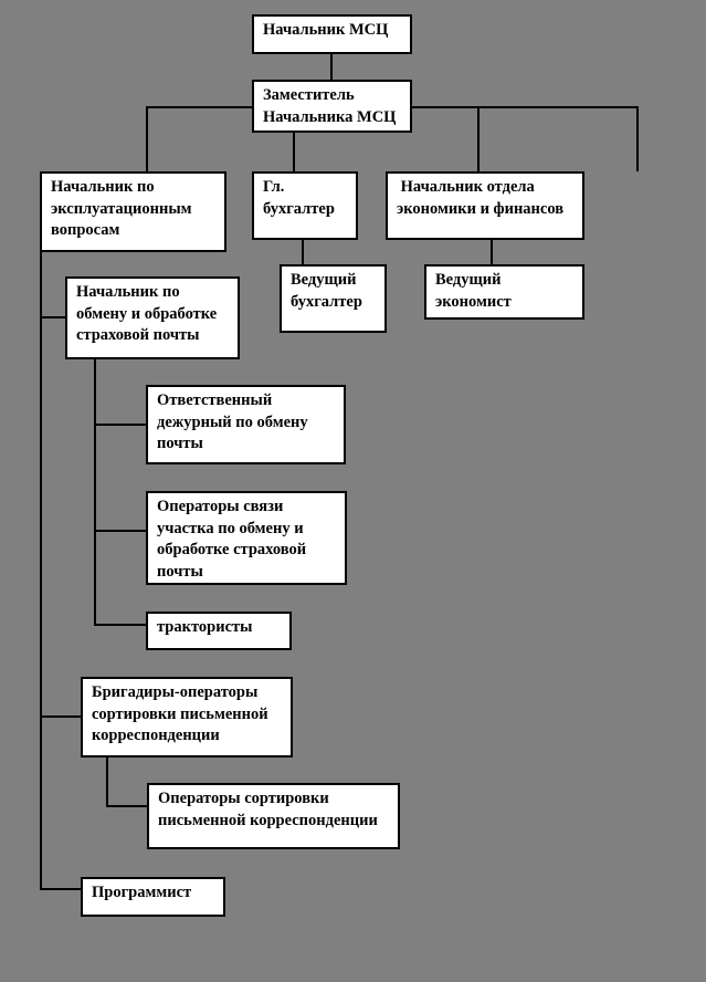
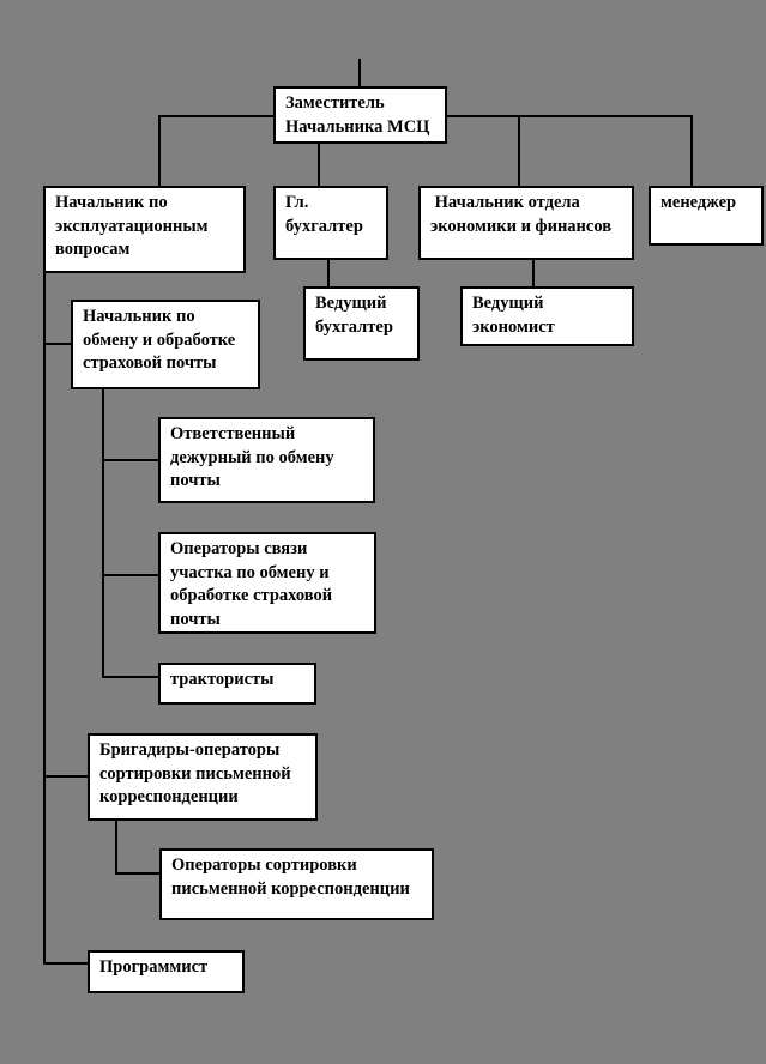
- Начальник МСЦ
  Заместитель
  Начальника МСЦ
  Начальник по
  эксплуатационным
  вопросам
  Гл.
  бухгалтер
  Начальник отдела
  экономики и финансов
+ менеджер
  Начальник по
  обмену и обработке
  страховой почты
  Ведущий
  бухгалтер
  Ведущий экономист
  Ответственный
  дежурный по обмену
  почты
  Операторы связи
  участка по обмену и
  обработке страховой
  почты
  трактористы
  Бригадиры-операторы
  сортировки письменной
  корреспонденции
  Операторы сортировки
  письменной корреспонденции
  Программист
